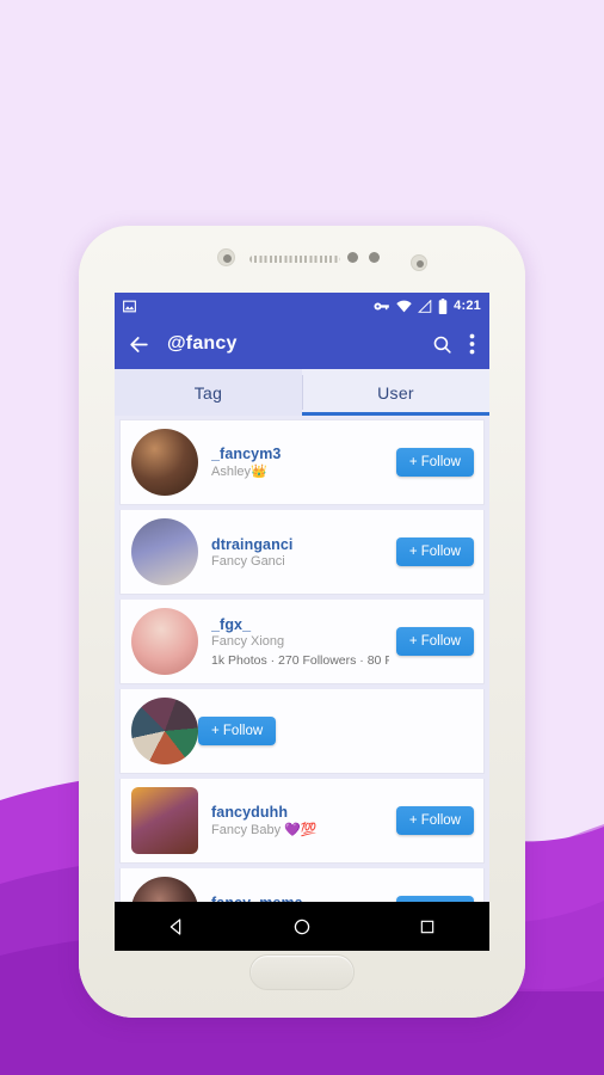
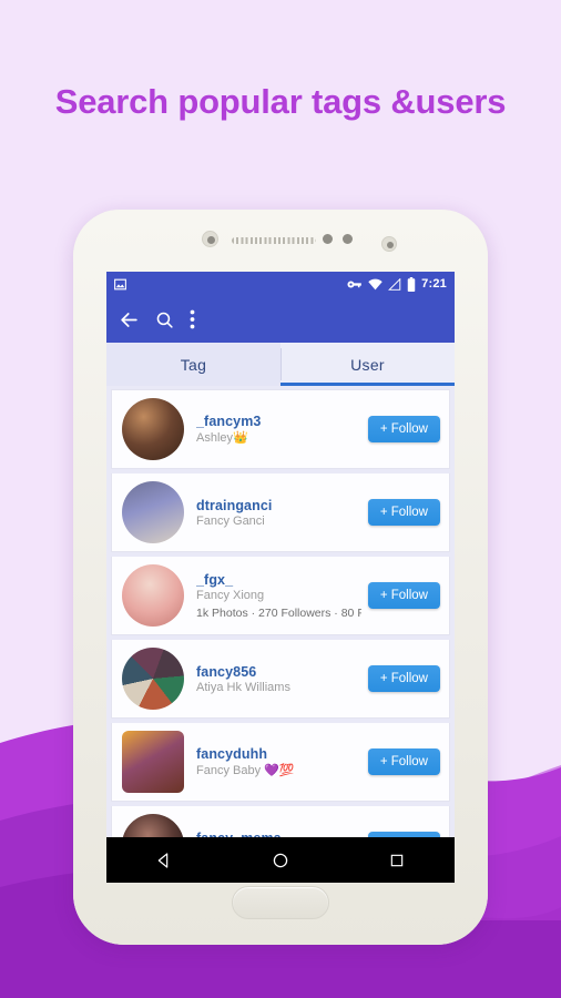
+ Search popular tags &users
- 4:21
+ 7:21
- @fancy
  Tag
  User
  _fancym3
  Ashley👑
  + Follow
  dtrainganci
  Fancy Ganci
  + Follow
  _fgx_
  Fancy Xiong
  1k Photos · 270 Followers · 80 F
  + Follow
+ fancy856
+ Atiya Hk Williams
  + Follow
  fancyduhh
  Fancy Baby 💜💯
  + Follow
